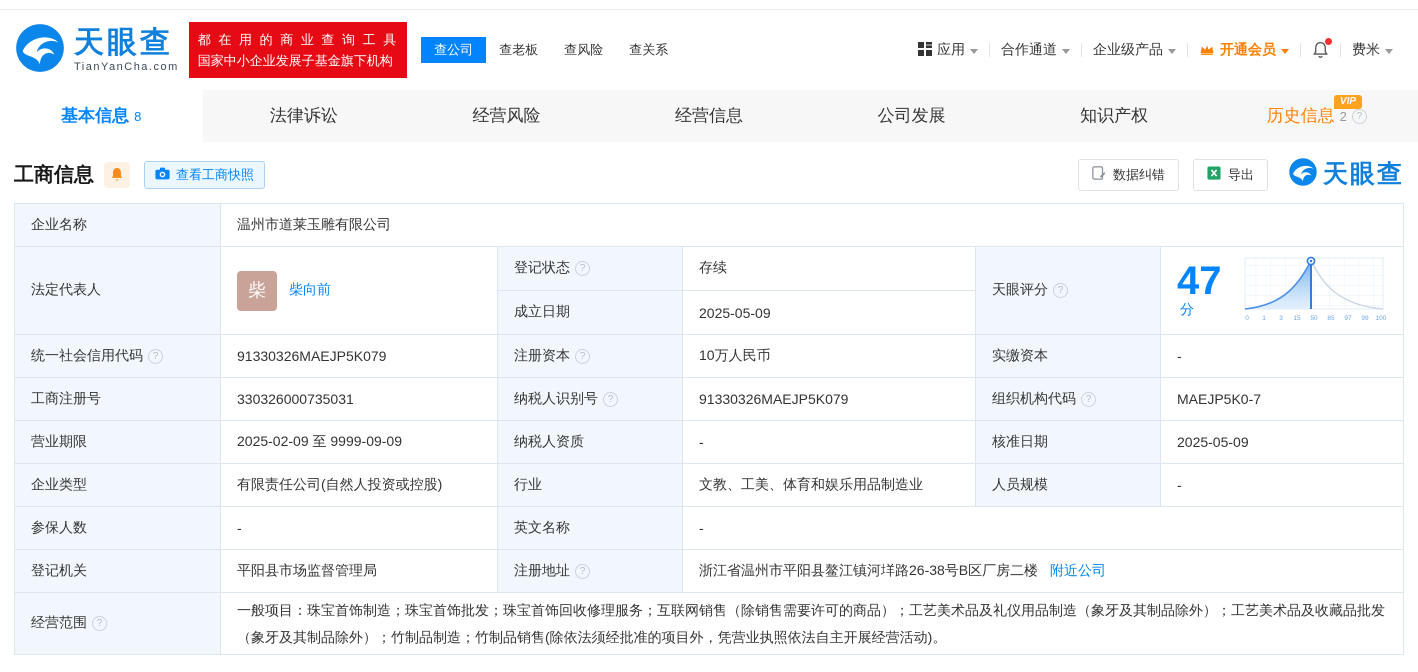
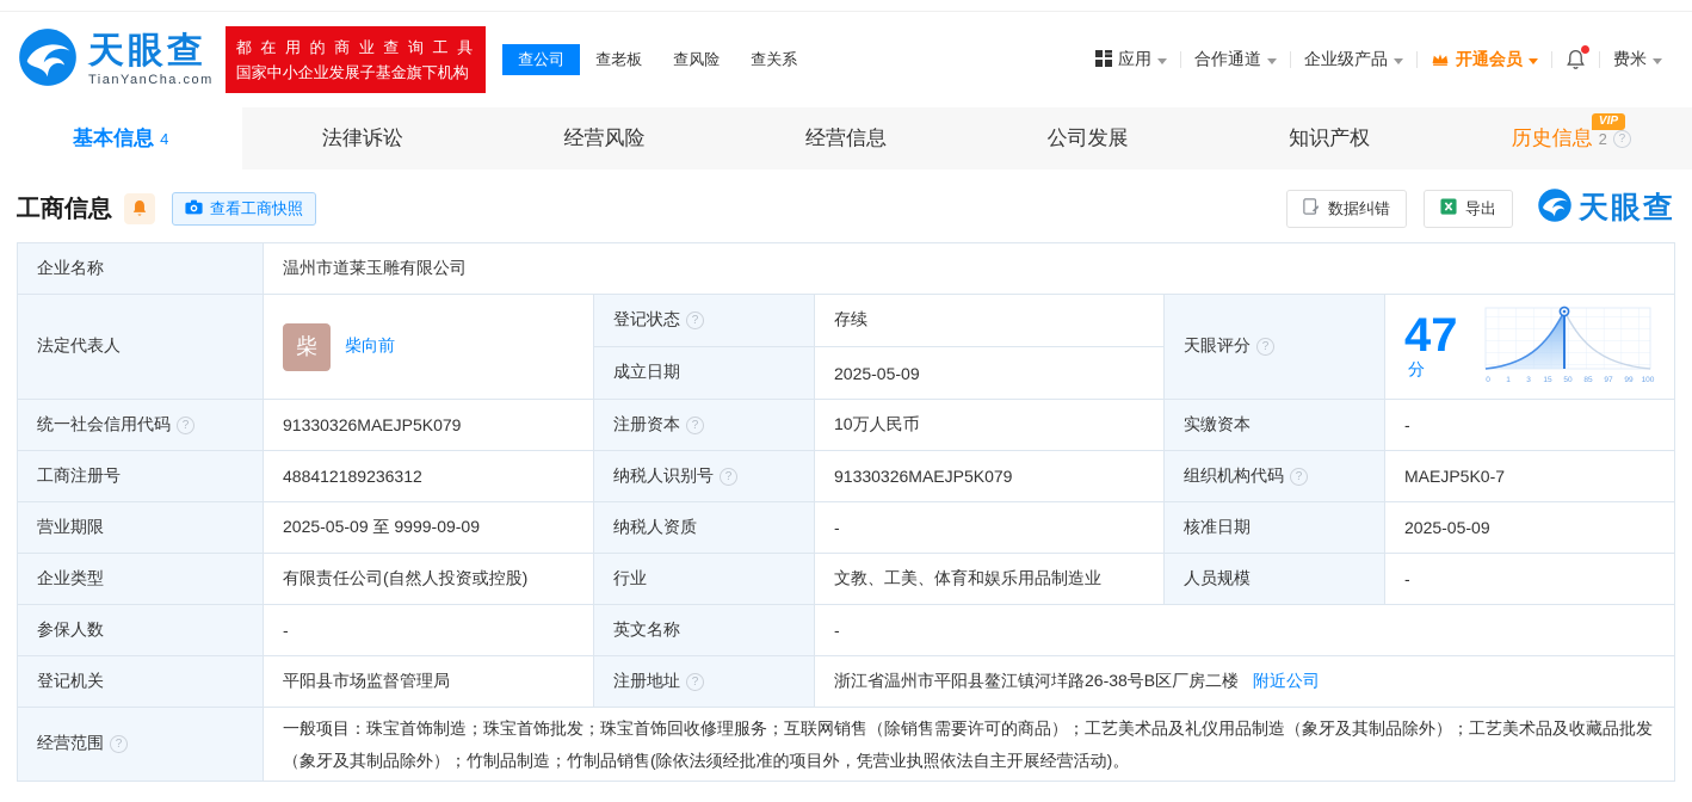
  天眼查
  TianYanCha.com
  都 在 用 的 商 业 查 询 工 具
  国家中小企业发展子基金旗下机构
  查公司
  查老板
  查风险
  查关系
  应用
  合作通道
  企业级产品
  开通会员
  费米
  基本信息
- 8
+ 4
  法律诉讼
  经营风险
  经营信息
  公司发展
  知识产权
  VIP
  历史信息
  2
  ?
  工商信息
  查看工商快照
  数据纠错
  导出
  天眼查
  企业名称	温州市道莱玉雕有限公司
  成立日期	2025-05-09
  统一社会信用代码 ?	91330326MAEJP5K079	注册资本 ?	10万人民币	实缴资本	-
- 工商注册号	330326000735031	纳税人识别号 ?	91330326MAEJP5K079	组织机构代码 ?	MAEJP5K0-7
+ 工商注册号	488412189236312	纳税人识别号 ?	91330326MAEJP5K079	组织机构代码 ?	MAEJP5K0-7
- 营业期限	2025-02-09 至 9999-09-09	纳税人资质	-	核准日期	2025-05-09
+ 营业期限	2025-05-09 至 9999-09-09	纳税人资质	-	核准日期	2025-05-09
  企业类型	有限责任公司(自然人投资或控股)	行业	文教、工美、体育和娱乐用品制造业	人员规模	-
  参保人数	-	英文名称	-
  登记机关	平阳县市场监督管理局	注册地址 ?	浙江省温州市平阳县鳌江镇河垟路26-38号B区厂房二楼 附近公司
  经营范围 ?	一般项目：珠宝首饰制造；珠宝首饰批发；珠宝首饰回收修理服务；互联网销售（除销售需要许可的商品）；工艺美术品及礼仪用品制造（象牙及其制品除外）；工艺美术品及收藏品批发（象牙及其制品除外）；竹制品制造；竹制品销售(除依法须经批准的项目外，凭营业执照依法自主开展经营活动)。
